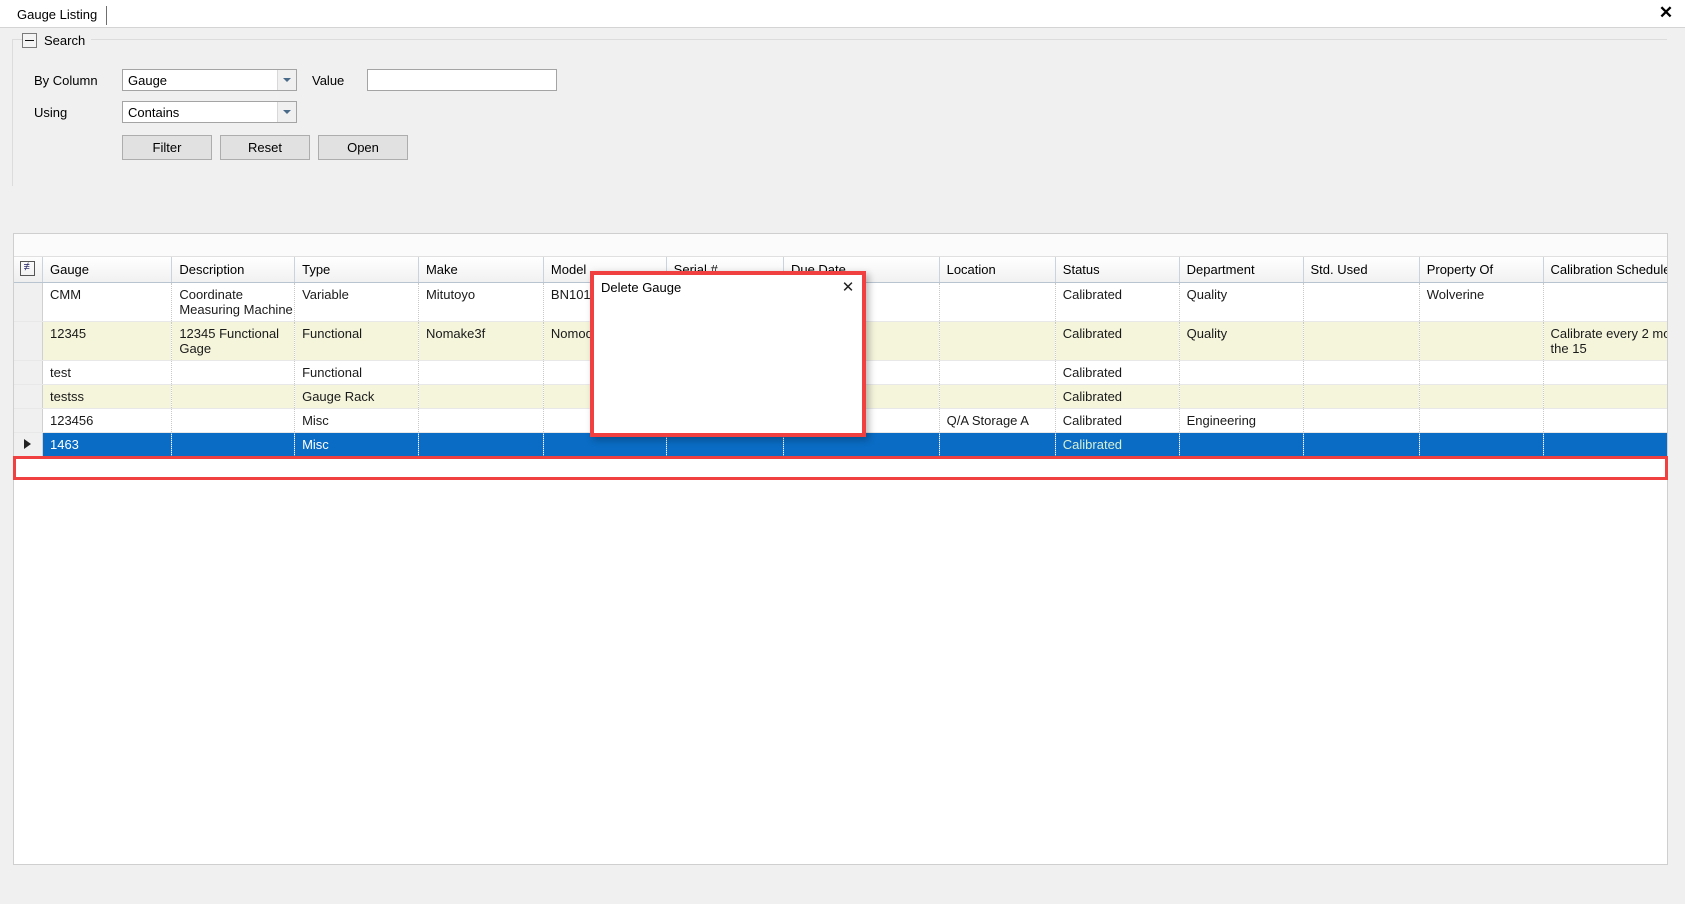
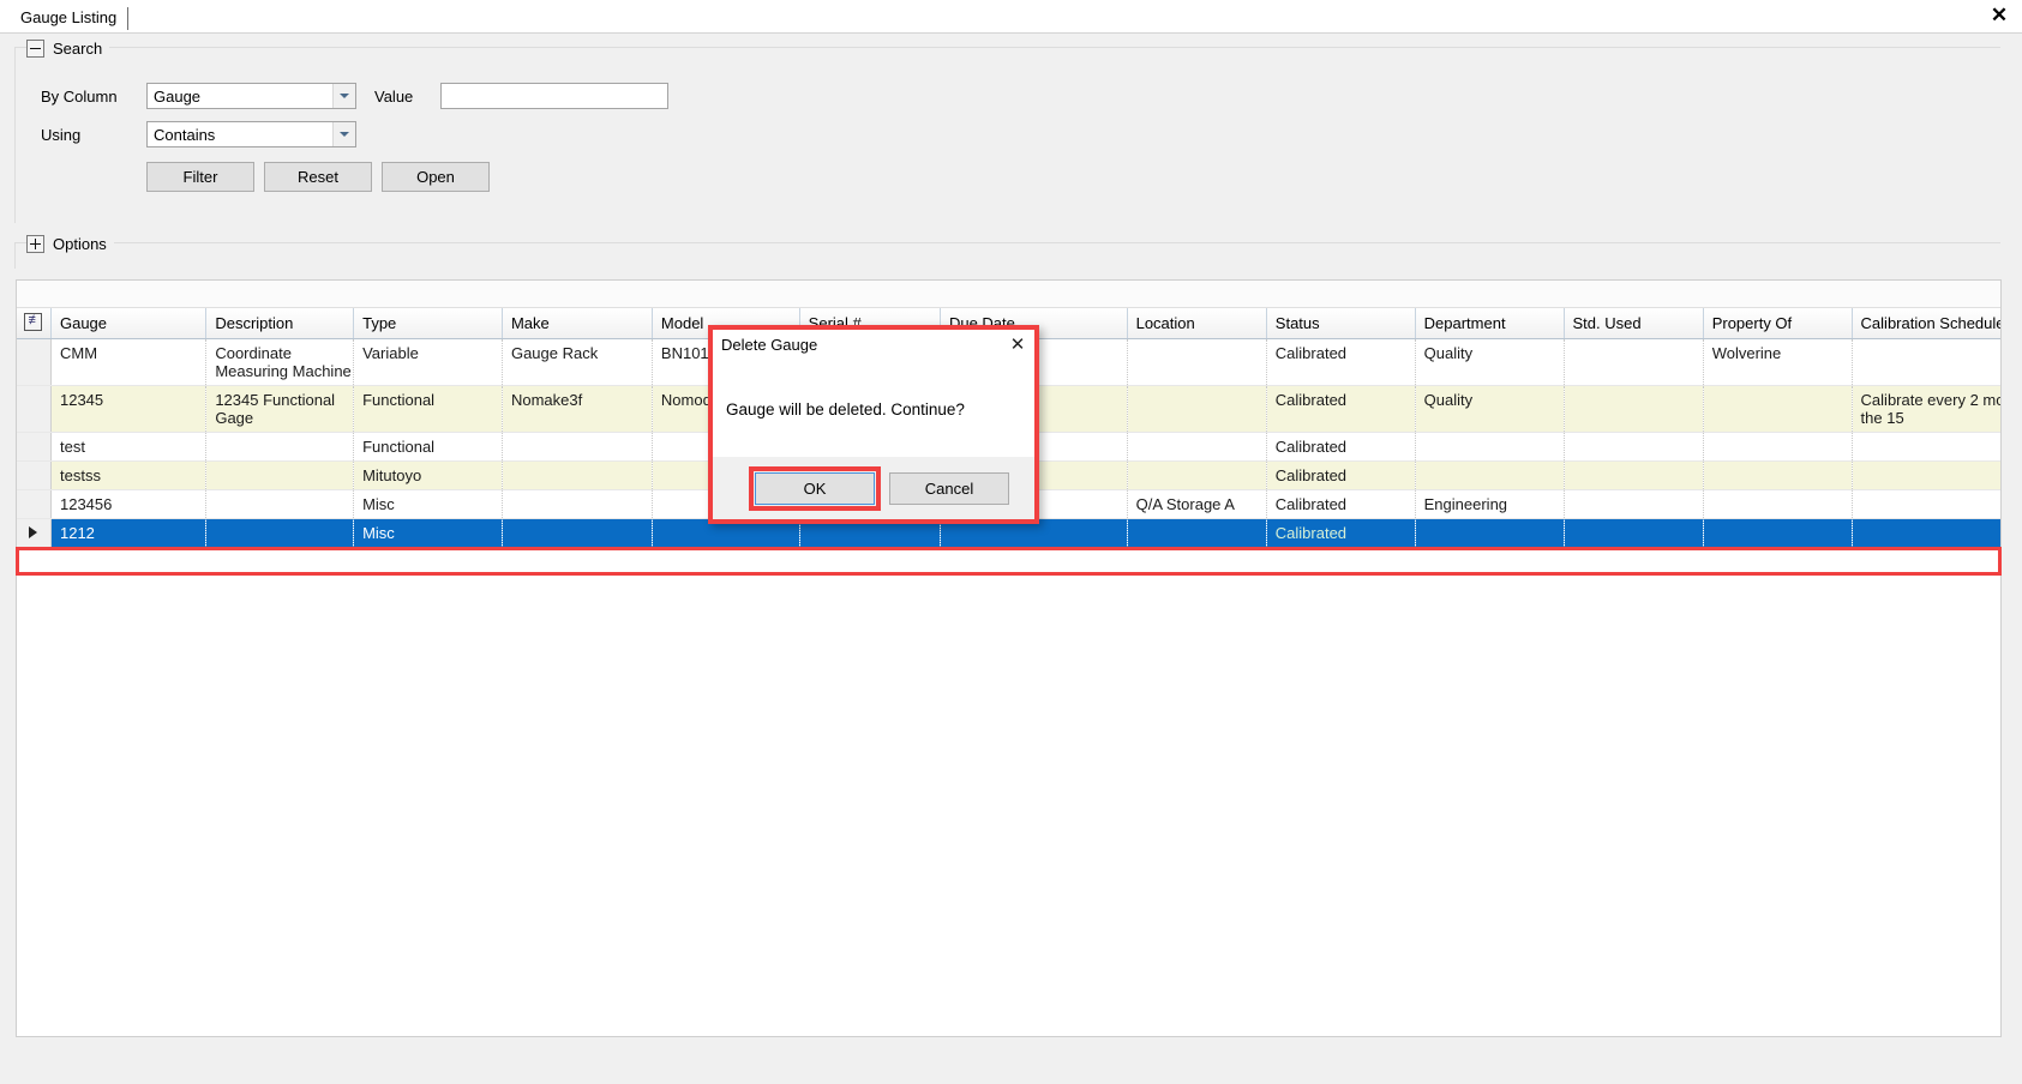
  Gauge Listing
  ✕
  Search
  By Column
  Gauge
  Using
  Contains
  Value
  Filter
  Reset
  Open
+ Options
  	Gauge	Description	Type	Make	Model	Serial #	Due Date	Location	Status	Department	Std. Used	Property Of	Calibration Schedule
- 	CMM	Coordinate Measuring Machine	Variable	Mitutoyo	BN101				Calibrated	Quality		Wolverine
+ 	CMM	Coordinate Measuring Machine	Variable	Gauge Rack	BN101				Calibrated	Quality		Wolverine
  	12345	12345 Functional Gage	Functional	Nomake3f	Nomo				Calibrated	Quality			Calibrate every 2 mo the 15
  	test		Functional						Calibrated
- 	testss		Gauge Rack						Calibrated
+ 	testss		Mitutoyo						Calibrated
  	123456		Misc					Q/A Storage A	Calibrated	Engineering
- 	1463		Misc						Calibrated
+ 	1212		Misc						Calibrated
  Delete Gauge
  ✕
+ Gauge will be deleted. Continue?
+ OK
+ Cancel
